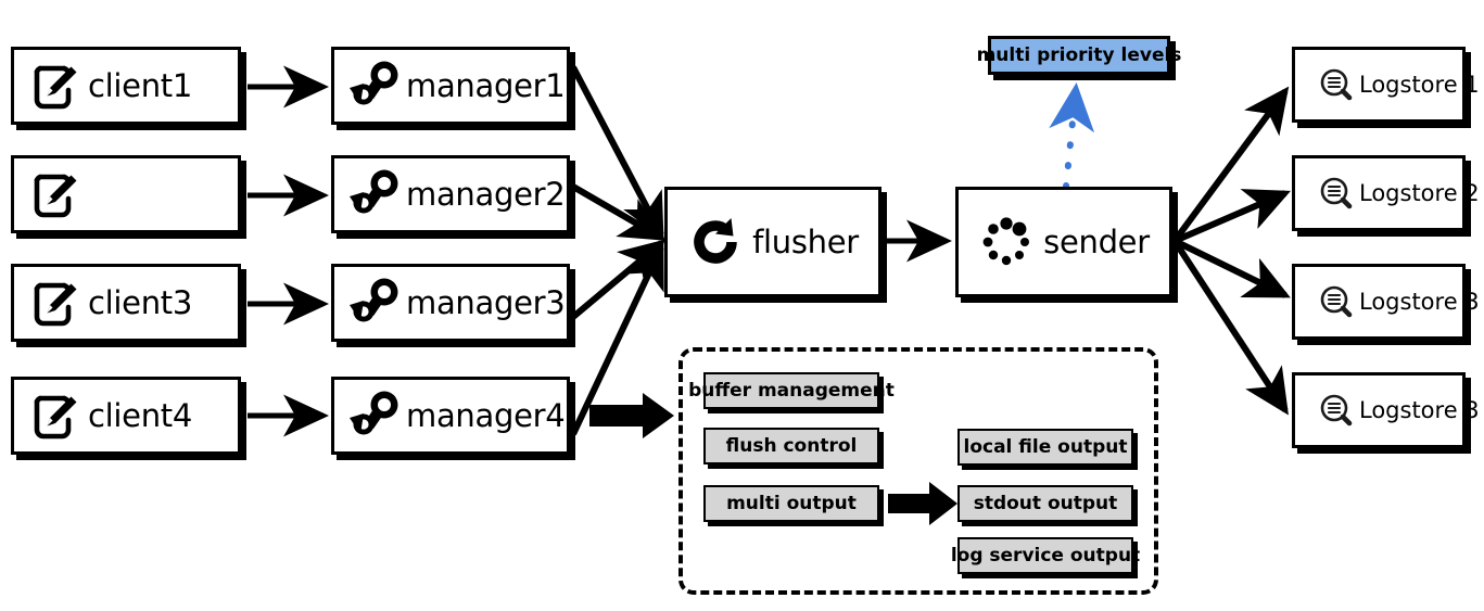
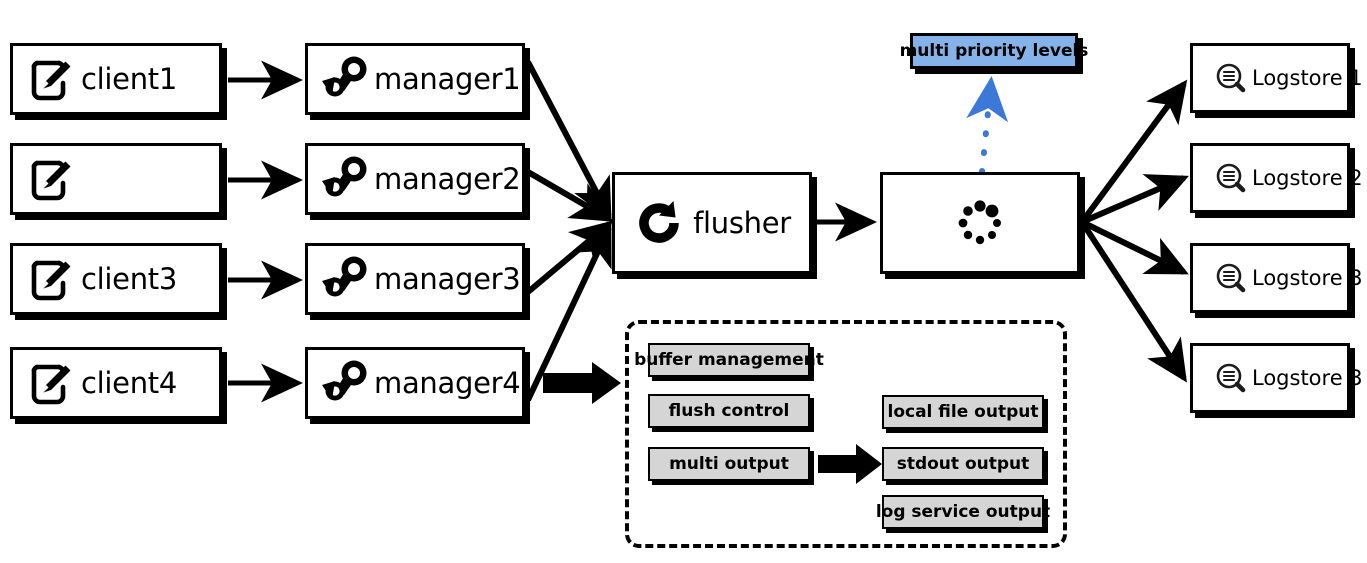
  client1
  client3
  client4
  manager1
  manager2
  manager3
  manager4
  flusher
- sender
  multi priority levels
  buffer management
  flush control
  multi output
  local file output
  stdout output
  log service output
  Logstore 1
  Logstore 2
  Logstore 3
  Logstore 3
